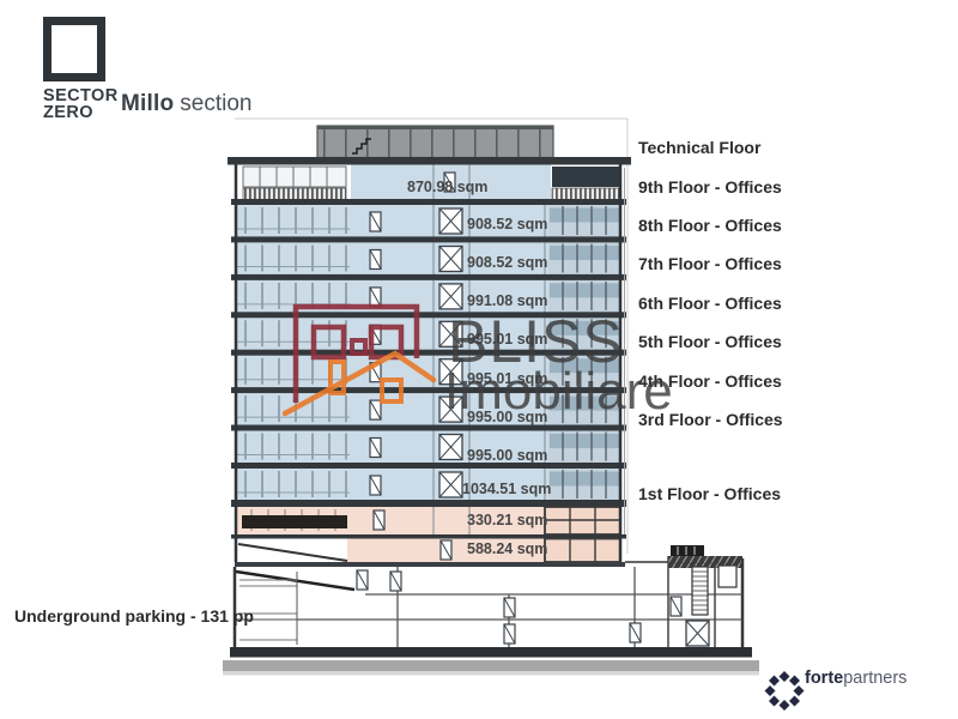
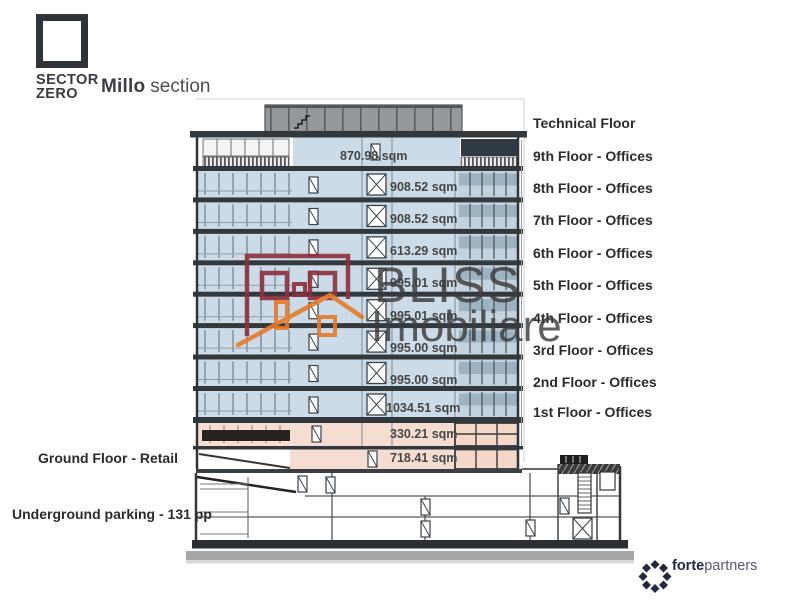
  SECTOR ZERO
  Millo section
  Technical Floor
  9th Floor - Offices
  8th Floor - Offices
  7th Floor - Offices
  6th Floor - Offices
  5th Floor - Offices
  4th Floor - Offices
  3rd Floor - Offices
+ 2nd Floor - Offices
  1st Floor - Offices
+ Ground Floor - Retail
  Underground parking - 131 pp
  870.98 sqm
  908.52 sqm
  908.52 sqm
- 991.08 sqm
+ 613.29 sqm
  995.01 sqm
  995.01 sqm
  995.00 sqm
  995.00 sqm
  1034.51 sqm
  330.21 sqm
- 588.24 sqm
+ 718.41 sqm
  BLISS
  Imobiliare
  fortepartners
